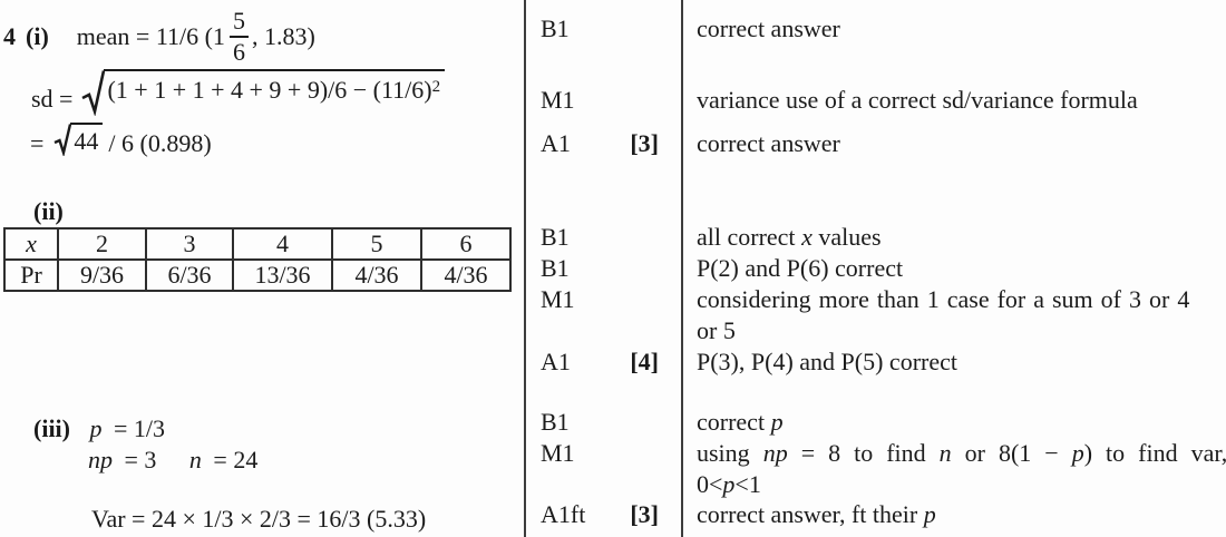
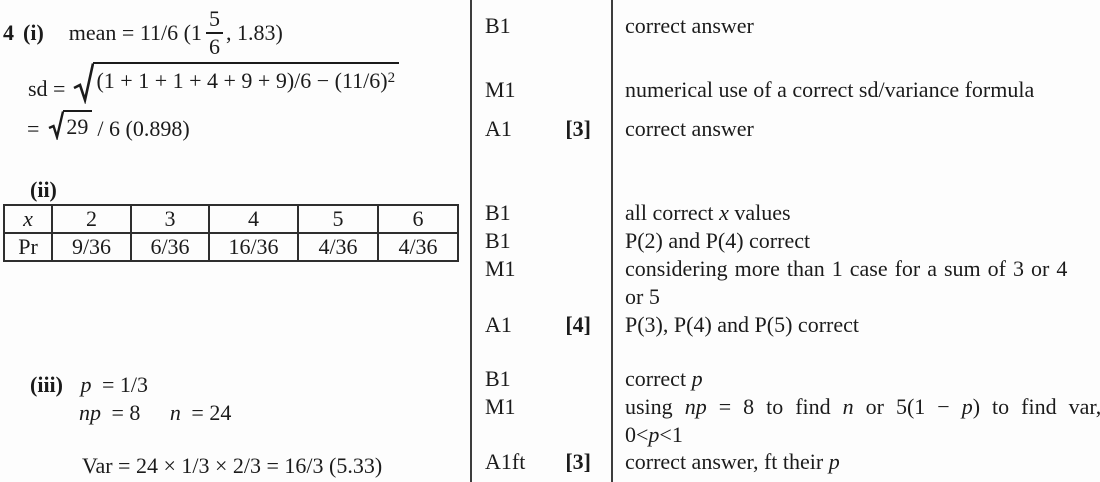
  4
  (i)
  mean = 11/6 (1
  5
  6
  , 1.83)
  sd =
  (1 + 1 + 1 + 4 + 9 + 9)/6 − (11/6)2
  =
- 44
+ 29
  / 6 (0.898)
  (ii)
  x	2	3	4	5	6
- Pr	9/36	6/36	13/36	4/36	4/36
+ Pr	9/36	6/36	16/36	4/36	4/36
  (iii) p = 1/3
- np = 3 n = 24
+ np = 8 n = 24
  Var = 24 × 1/3 × 2/3 = 16/3 (5.33)
  B1
  M1
  A1
  [3]
  B1
  B1
  M1
  A1
  [4]
  B1
  M1
  A1ft
  [3]
  correct answer
- variance use of a correct sd/variance formula
+ numerical use of a correct sd/variance formula
  correct answer
  all correct x values
- P(2) and P(6) correct
+ P(2) and P(4) correct
  considering more than 1 case for a sum of 3 or 4
  or 5
  P(3), P(4) and P(5) correct
  correct p
- using np = 8 to find n or 8(1 − p) to find var,
+ using np = 8 to find n or 5(1 − p) to find var,
  0<p<1
  correct answer, ft their p
